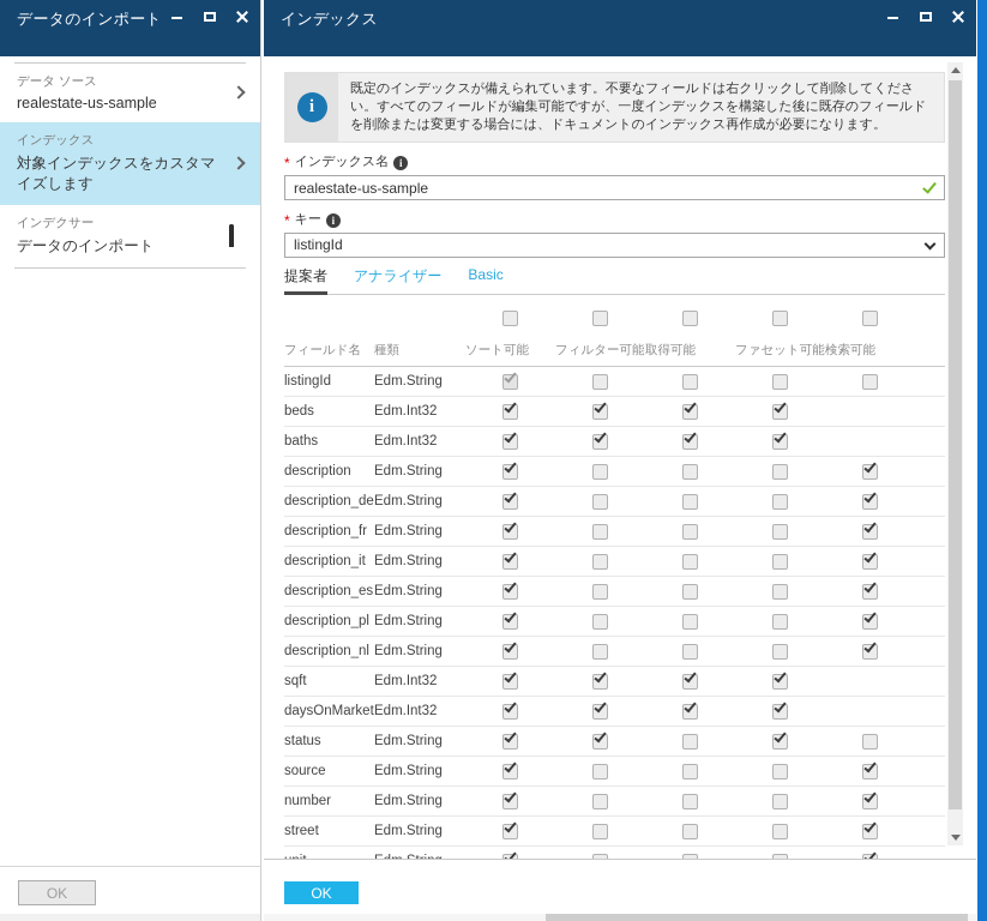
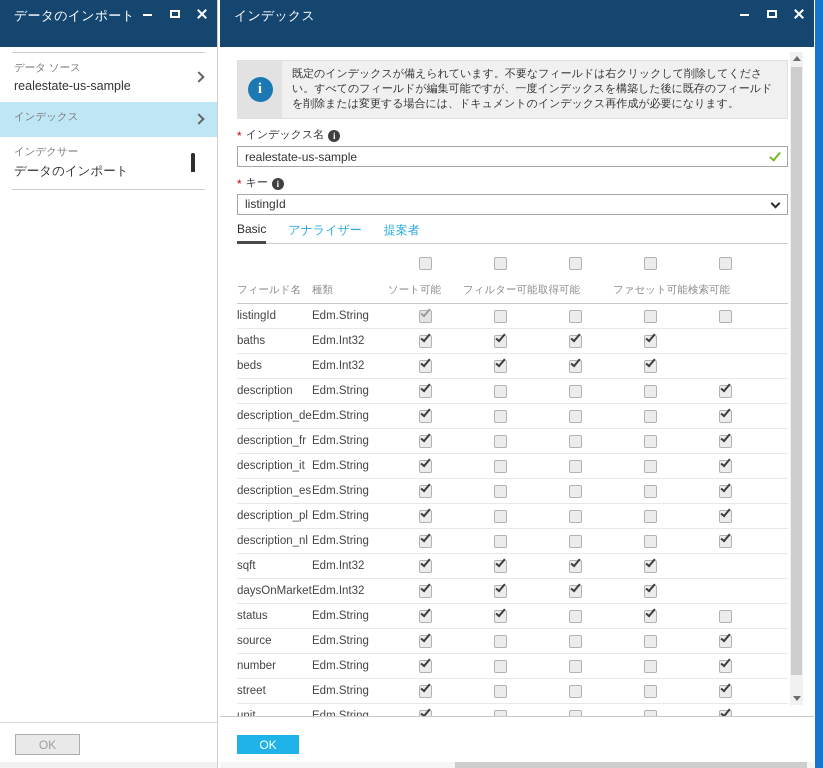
  データのインポート
  データ ソース
  realestate-us-sample
  インデックス
- 対象インデックスをカスタマイズします
  インデクサー
  データのインポート
  OK
  インデックス
  i
  既定のインデックスが備えられています。不要なフィールドは右クリックして削除してください。すべてのフィールドが編集可能ですが、一度インデックスを構築した後に既存のフィールドを削除または変更する場合には、ドキュメントのインデックス再作成が必要になります。
  *
  インデックス名
  i
  realestate-us-sample
  *
  キー
  i
  listingId
- 提案者
+ Basic
  アナライザー
- Basic
+ 提案者
  フィールド名
  種類
  ソート可能
  フィルター可能
  取得可能
  ファセット可能
  検索可能
  listingId
  Edm.String
- beds
+ baths
  Edm.Int32
- baths
+ beds
  Edm.Int32
  description
  Edm.String
  description_de
  Edm.String
  description_fr
  Edm.String
  description_it
  Edm.String
  description_es
  Edm.String
  description_pl
  Edm.String
  description_nl
  Edm.String
  sqft
  Edm.Int32
  daysOnMarket
  Edm.Int32
  status
  Edm.String
  source
  Edm.String
  number
  Edm.String
  street
  Edm.String
  OK
